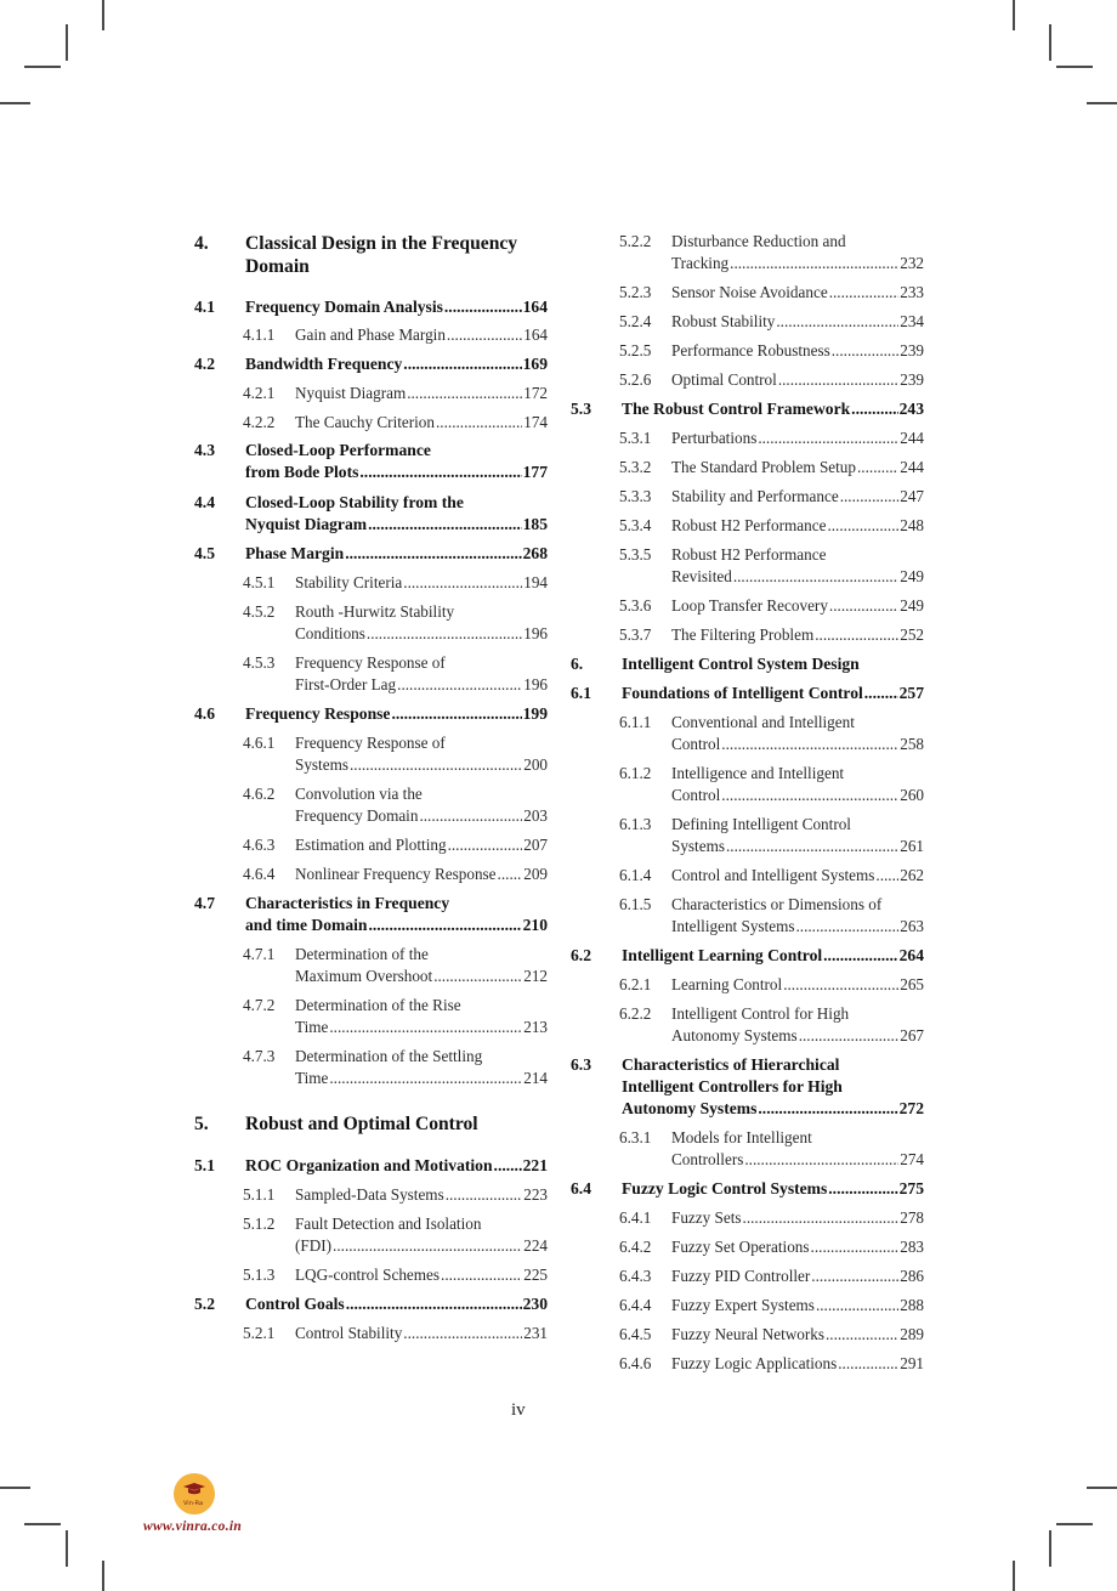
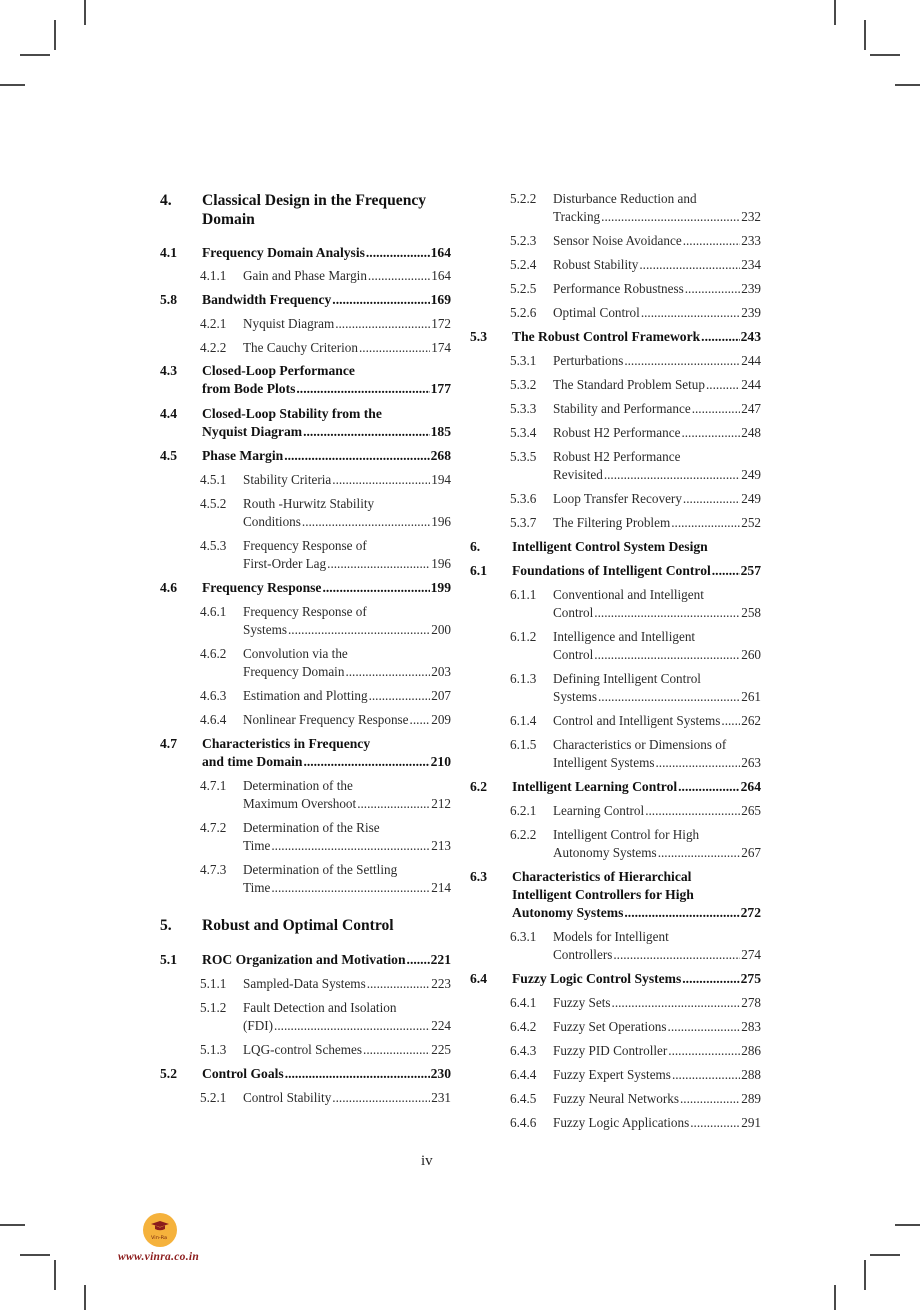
  4.
  Classical Design in the Frequency
  Domain
  4.1
  Frequency Domain Analysis
  164
  4.1.1
  Gain and Phase Margin
  164
- 4.2
+ 5.8
  Bandwidth Frequency
  169
  4.2.1
  Nyquist Diagram
  172
  4.2.2
  The Cauchy Criterion
  174
  4.3
  Closed-Loop Performance
  from Bode Plots
  177
  4.4
  Closed-Loop Stability from the
  Nyquist Diagram
  185
  4.5
  Phase Margin
  268
  4.5.1
  Stability Criteria
  194
  4.5.2
  Routh -Hurwitz Stability
  Conditions
  196
  4.5.3
  Frequency Response of
  First-Order Lag
  196
  4.6
  Frequency Response
  199
  4.6.1
  Frequency Response of
  Systems
  200
  4.6.2
  Convolution via the
  Frequency Domain
  203
  4.6.3
  Estimation and Plotting
  207
  4.6.4
  Nonlinear Frequency Response
  209
  4.7
  Characteristics in Frequency
  and time Domain
  210
  4.7.1
  Determination of the
  Maximum Overshoot
  212
  4.7.2
  Determination of the Rise
  Time
  213
  4.7.3
  Determination of the Settling
  Time
  214
  5.
  Robust and Optimal Control
  5.1
  ROC Organization and Motivation
  221
  5.1.1
  Sampled-Data Systems
  223
  5.1.2
  Fault Detection and Isolation
  (FDI)
  224
  5.1.3
  LQG-control Schemes
  225
  5.2
  Control Goals
  230
  5.2.1
  Control Stability
  231
  5.2.2
  Disturbance Reduction and
  Tracking
  232
  5.2.3
  Sensor Noise Avoidance
  233
  5.2.4
  Robust Stability
  234
  5.2.5
  Performance Robustness
  239
  5.2.6
  Optimal Control
  239
  5.3
  The Robust Control Framework
  243
  5.3.1
  Perturbations
  244
  5.3.2
  The Standard Problem Setup
  244
  5.3.3
  Stability and Performance
  247
  5.3.4
  Robust H2 Performance
  248
  5.3.5
  Robust H2 Performance
  Revisited
  249
  5.3.6
  Loop Transfer Recovery
  249
  5.3.7
  The Filtering Problem
  252
  6.
  Intelligent Control System Design
  6.1
  Foundations of Intelligent Control
  257
  6.1.1
  Conventional and Intelligent
  Control
  258
  6.1.2
  Intelligence and Intelligent
  Control
  260
  6.1.3
  Defining Intelligent Control
  Systems
  261
  6.1.4
  Control and Intelligent Systems
  262
  6.1.5
  Characteristics or Dimensions of
  Intelligent Systems
  263
  6.2
  Intelligent Learning Control
  264
  6.2.1
  Learning Control
  265
  6.2.2
  Intelligent Control for High
  Autonomy Systems
  267
  6.3
  Characteristics of Hierarchical
  Intelligent Controllers for High
  Autonomy Systems
  272
  6.3.1
  Models for Intelligent
  Controllers
  274
  6.4
  Fuzzy Logic Control Systems
  275
  6.4.1
  Fuzzy Sets
  278
  6.4.2
  Fuzzy Set Operations
  283
  6.4.3
  Fuzzy PID Controller
  286
  6.4.4
  Fuzzy Expert Systems
  288
  6.4.5
  Fuzzy Neural Networks
  289
  6.4.6
  Fuzzy Logic Applications
  291
  iv
  www.vinra.co.in
